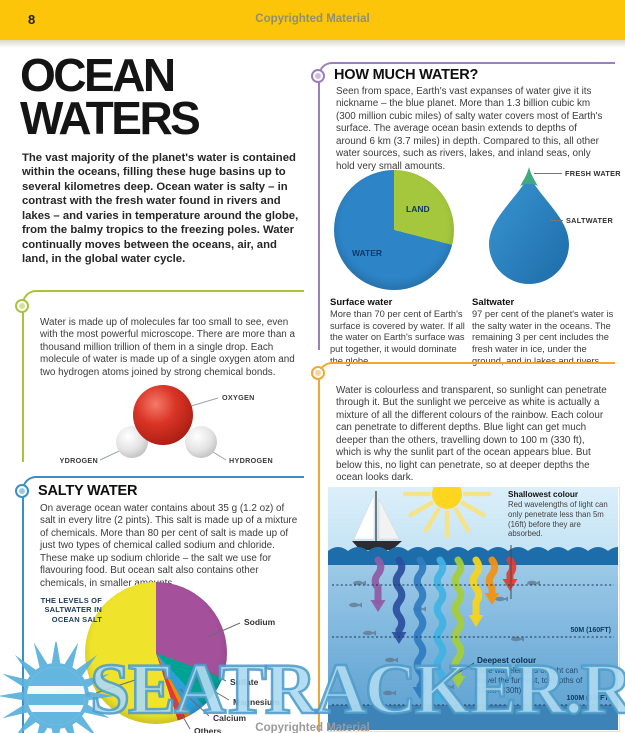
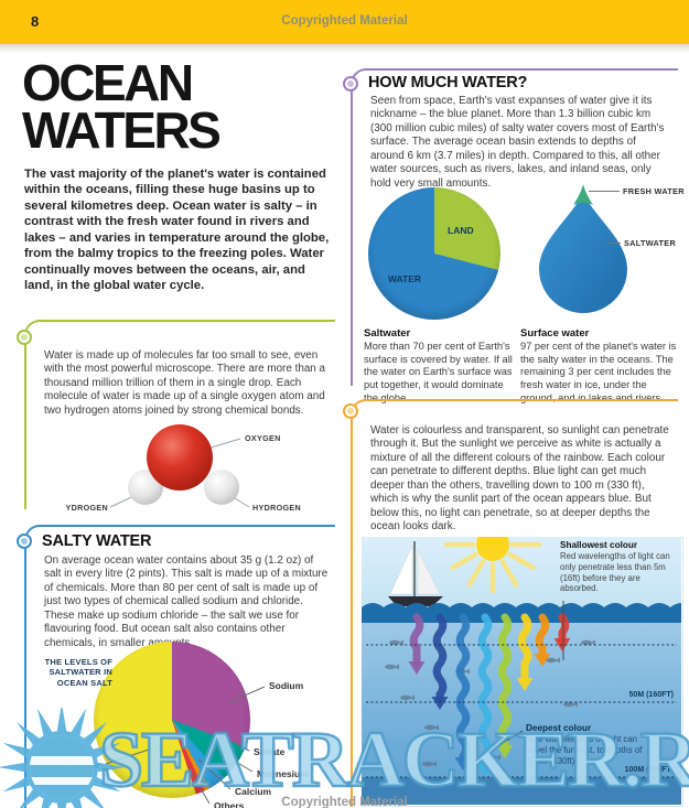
  8
  Copyrighted Material
  OCEAN
  WATERS
  The vast majority of the planet's water is contained within the oceans, filling these huge basins up to several kilometres deep. Ocean water is salty – in contrast with the fresh water found in rivers and lakes – and varies in temperature around the globe, from the balmy tropics to the freezing poles. Water continually moves between the oceans, air, and land, in the global water cycle.
  Water is made up of molecules far too small to see, even with the most powerful microscope. There are more than a thousand million trillion of them in a single drop. Each molecule of water is made up of a single oxygen atom and two hydrogen atoms joined by strong chemical bonds.
  OXYGEN
  YDROGEN
  HYDROGEN
  SALTY WATER
  On average ocean water contains about 35 g (1.2 oz) of salt in every litre (2 pints). This salt is made up of a mixture of chemicals. More than 80 per cent of salt is made up of just two types of chemical called sodium and chloride. These make up sodium chloride – the salt we use for flavouring food. But ocean salt also contains other chemicals, in smaller
  THE LEVELS OF SALTWATER IN OCEAN SALT
  Sodium
  Sulfate
  Magnesium
  Calcium
  Others
  HOW MUCH WATER?
  Seen from space, Earth's vast expanses of water give it its nickname – the blue planet. More than 1.3 billion cubic km (300 million cubic miles) of salty water covers most of Earth's surface. The average ocean basin extends to depths of around 6 km (3.7 miles) in depth. Compared to this, all other water sources, such as rivers, lakes, and inland seas, only hold very small amounts.
  LAND
  WATER
  FRESH WATER
  SALTWATER
- Surface water
+ Saltwater
  More than 70 per cent of Earth's surface is covered by water. If all the water on Earth's surface was put together, it would dominate the globe.
- Saltwater
+ Surface water
  97 per cent of the planet's water is the salty water in the oceans. The remaining 3 per cent includes the fresh water in ice, under the ground, and in lakes and rivers.
  Water is colourless and transparent, so sunlight can penetrate through it. But the sunlight we perceive as white is actually a mixture of all the different colours of the rainbow. Each colour can penetrate to different depths. Blue light can get much deeper than the others, travelling down to 100 m (330 ft), which is why the sunlit part of the ocean appears blue. But below this, no light can penetrate, so at deeper depths the ocean looks dark.
  Shallowest colour
  Red wavelengths of light can only penetrate less than 5m (16ft) before they are absorbed.
  Deepest colour
  Blue wavelengths of light can travel the furthest, to depths of 100m (330ft).
  Copyrighted Material
  SEATRACKER.R
